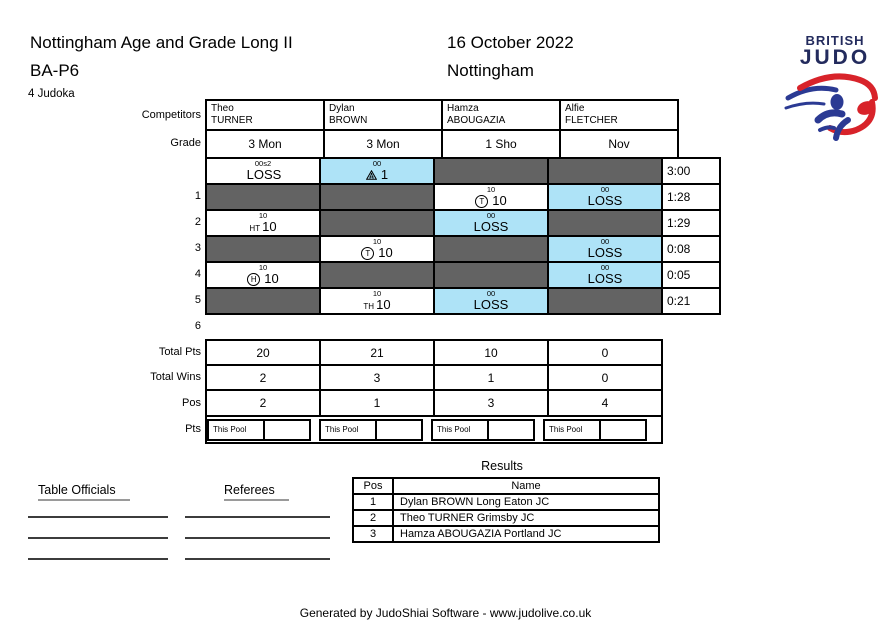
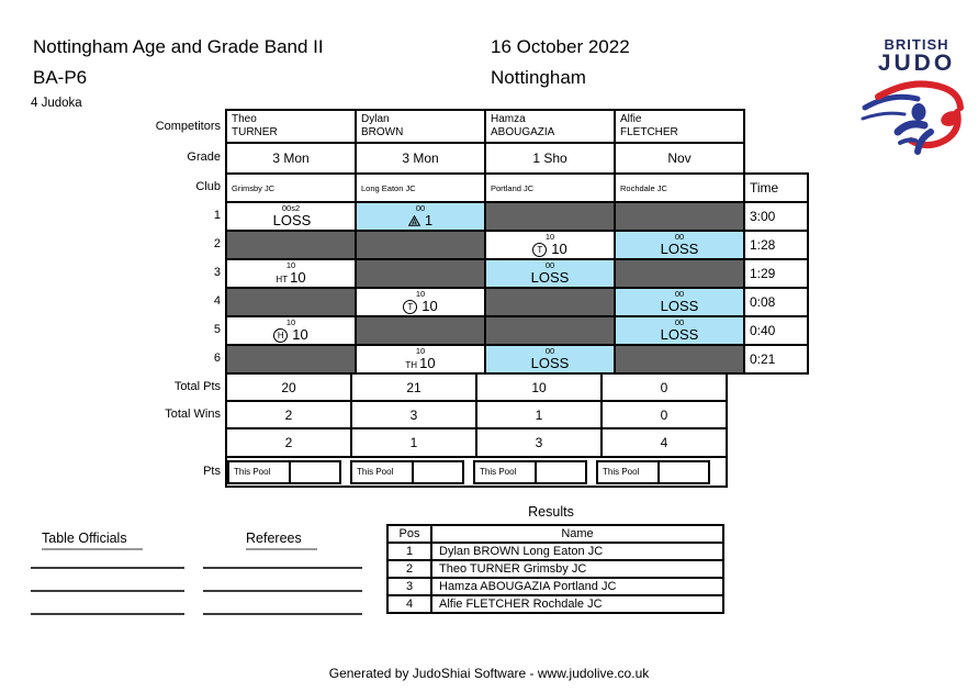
- Nottingham Age and Grade Long II
+ Nottingham Age and Grade Band II
  BA-P6
  16 October 2022
  Nottingham
  4 Judoka
  BRITISH
  JUDO
  Competitors
  Grade
+ Club
  1
  2
  3
  4
  5
  6
  Total Pts
  Total Wins
- Pos
  Pts
  TheoTURNER	DylanBROWN	HamzaABOUGAZIA	AlfieFLETCHER
  3 Mon	3 Mon	1 Sho	Nov
+ Grimsby JC	Long Eaton JC	Portland JC	Rochdale JC	Time
  00s2LOSS	001			3:00
  		10T 10	00LOSS	1:28
  10HT 10		00LOSS		1:29
  	10T 10		00LOSS	0:08
- 10H 10			00LOSS	0:05
+ 10H 10			00LOSS	0:40
  	10TH 10	00LOSS		0:21
  20	21	10	0
  2	3	1	0
  2	1	3	4
  This Pool This Pool This Pool This Pool
  Results
  Pos	Name
  1	Dylan BROWN Long Eaton JC
  2	Theo TURNER Grimsby JC
  3	Hamza ABOUGAZIA Portland JC
+ 4	Alfie FLETCHER Rochdale JC
  Table Officials
  Referees
  Generated by JudoShiai Software - www.judolive.co.uk
